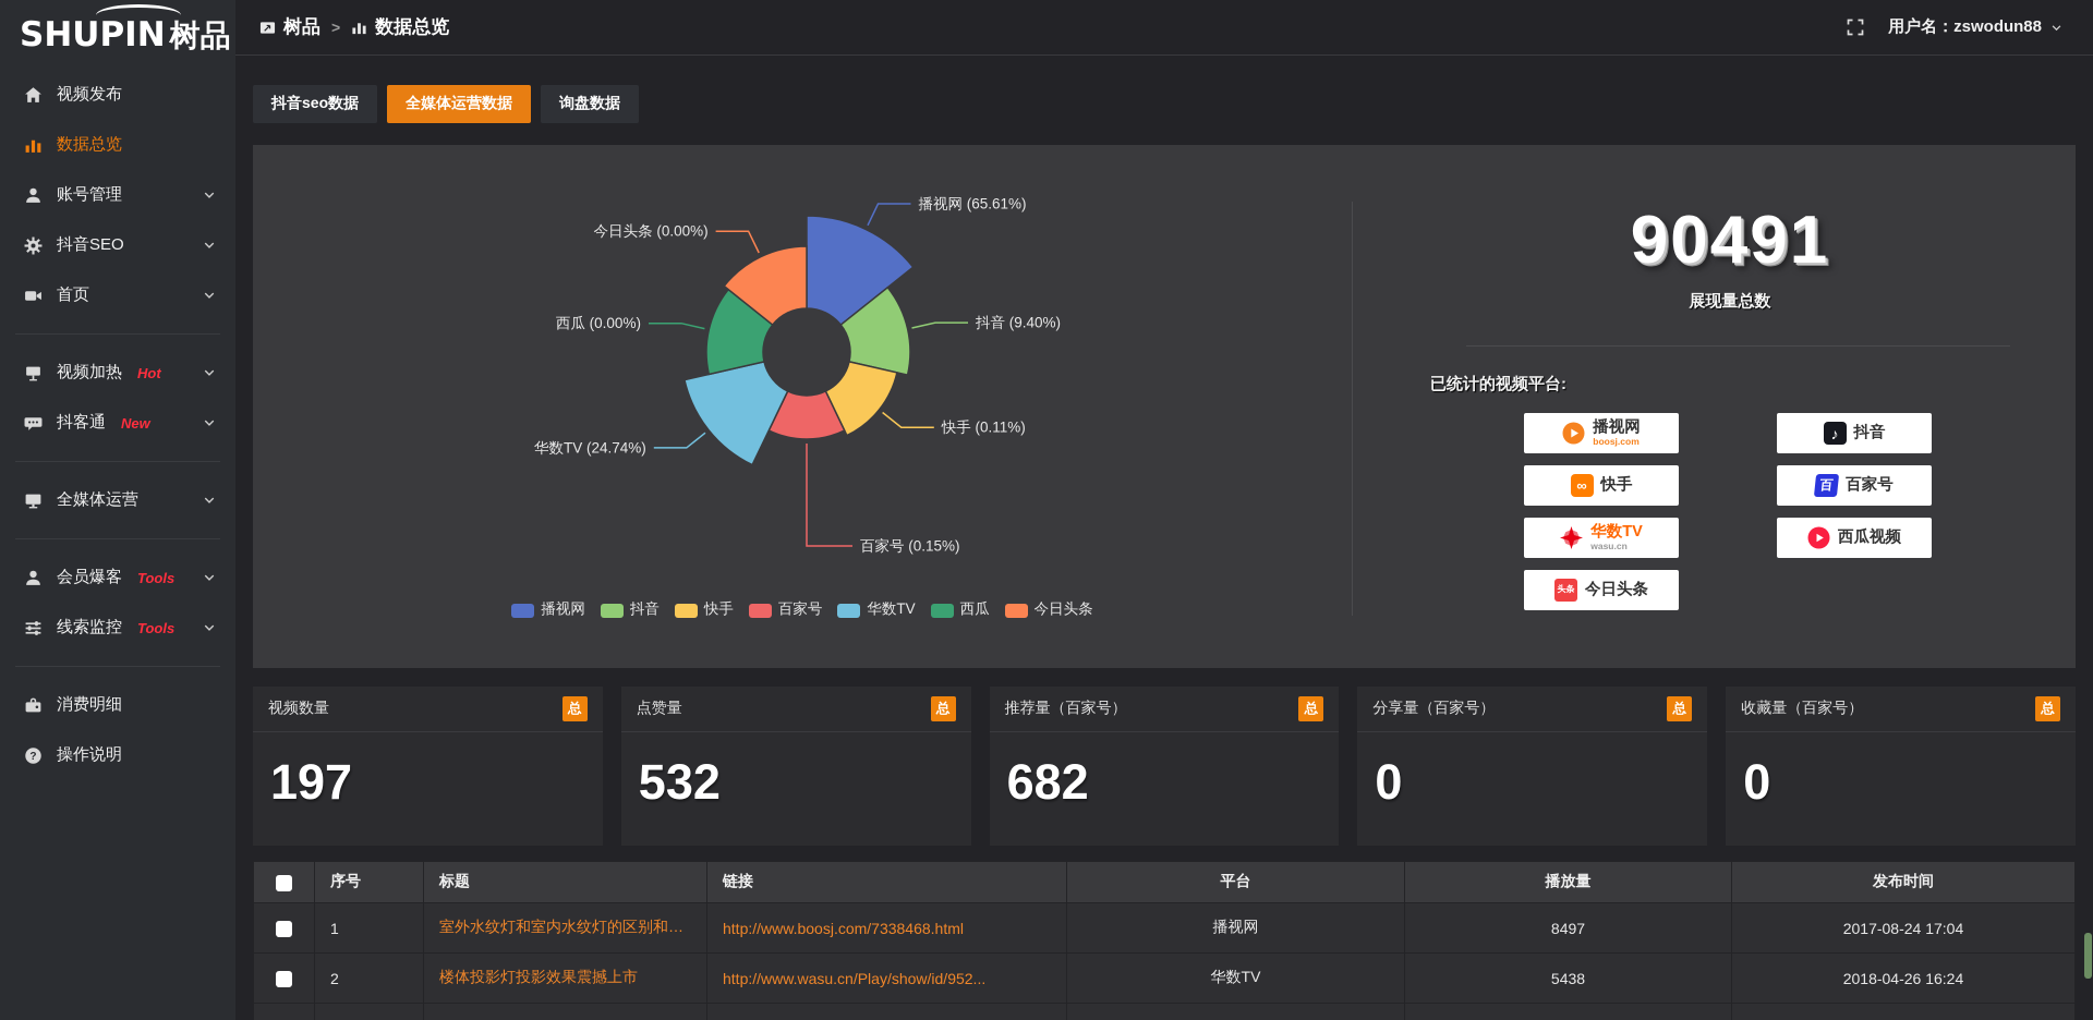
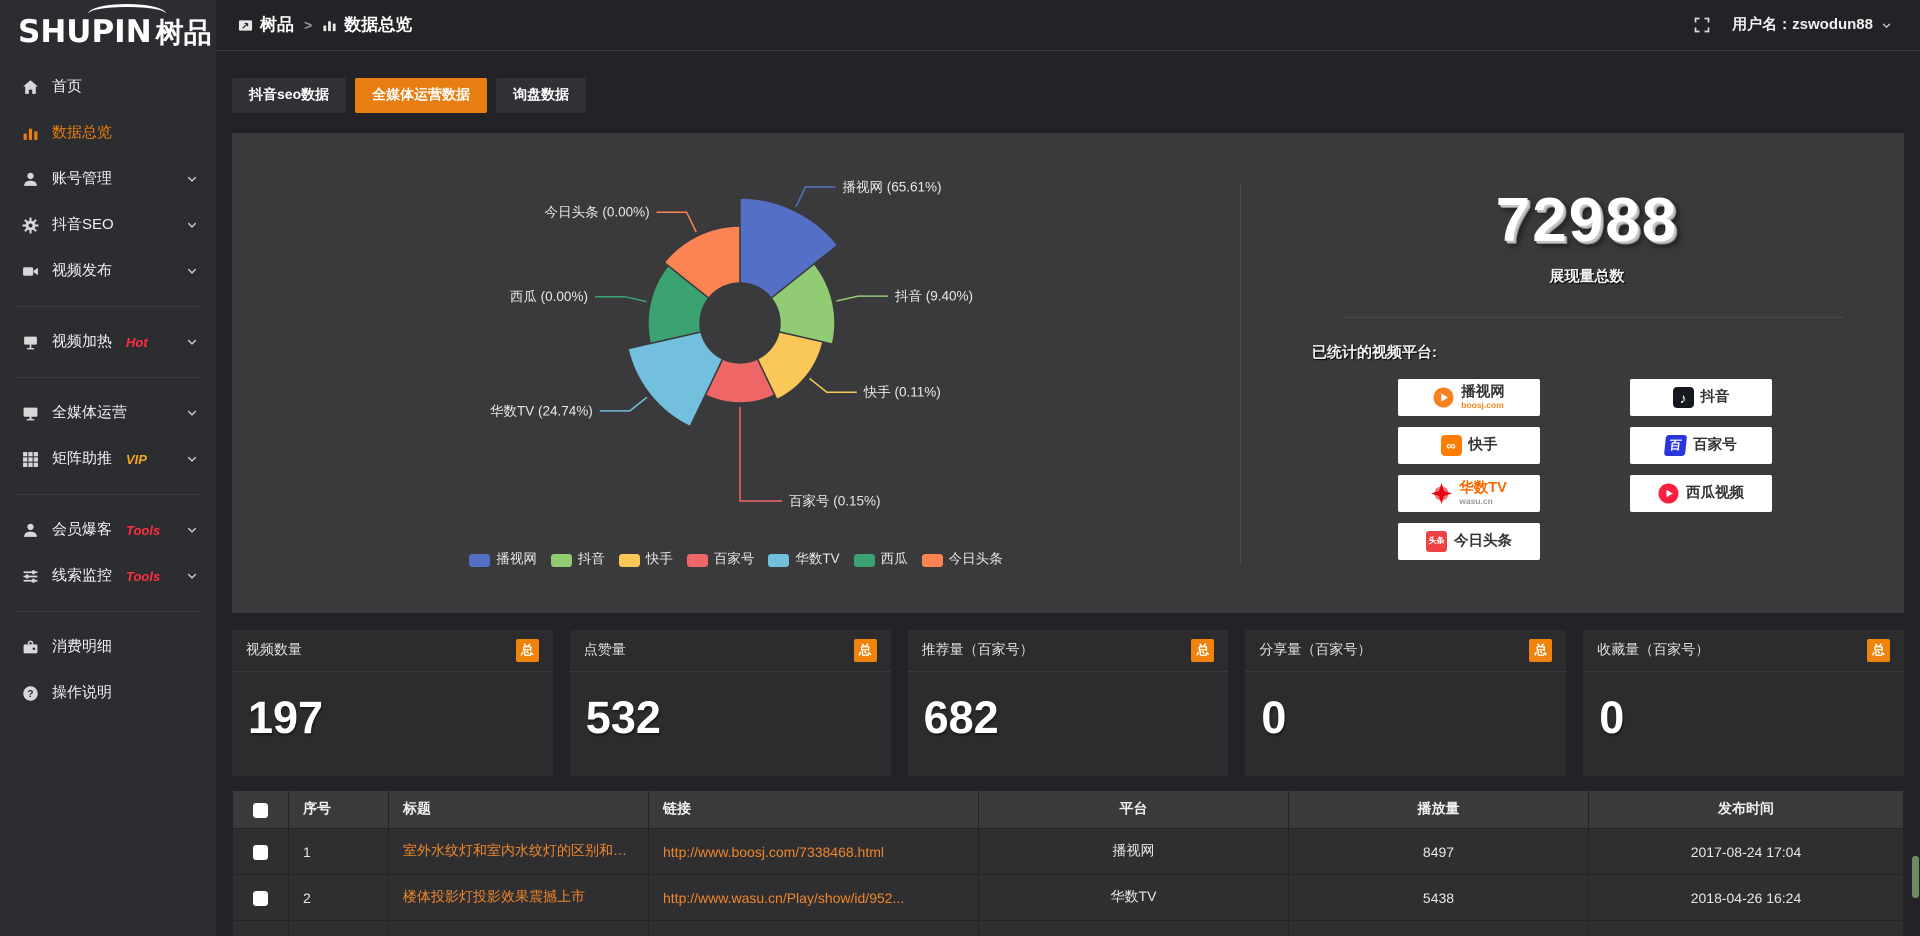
  SHUPIN 树品
- 视频发布
+ 首页
  数据总览
  账号管理
  抖音SEO
- 首页
+ 视频发布
  视频加热
  Hot
- 抖客通
- New
  全媒体运营
+ 矩阵助推
+ VIP
  会员爆客
  Tools
  线索监控
  Tools
  消费明细
  ?
  操作说明
  树品
  >
  数据总览
  用户名：zswodun88
  抖音seo数据
  全媒体运营数据
  询盘数据
  播视网 (65.61%)
  抖音 (9.40%)
  快手 (0.11%)
  百家号 (0.15%)
  华数TV (24.74%)
  西瓜 (0.00%)
  今日头条 (0.00%)
  播视网
  抖音
  快手
  百家号
  华数TV
  西瓜
  今日头条
- 90491
+ 72988
  展现量总数
  已统计的视频平台:
  播视网
  boosj.com
  ♪
  抖音
  ∞
  快手
  百家号
  华数TV
  wasu.cn
  西瓜视频
  头条
  今日头条
  视频数量
  总
  197
  点赞量
  总
  532
  推荐量（百家号）
  总
  682
  分享量（百家号）
  总
  0
  收藏量（百家号）
  总
  0
  	序号	标题	链接	平台	播放量	发布时间
  	1	室外水纹灯和室内水纹灯的区别和简	http://www.boosj.com/7338468.html	播视网	8497	2017-08-24 17:04
  	2	楼体投影灯投影效果震撼上市	http://www.wasu.cn/Play/show/id/952...	华数TV	5438	2018-04-26 16:24
